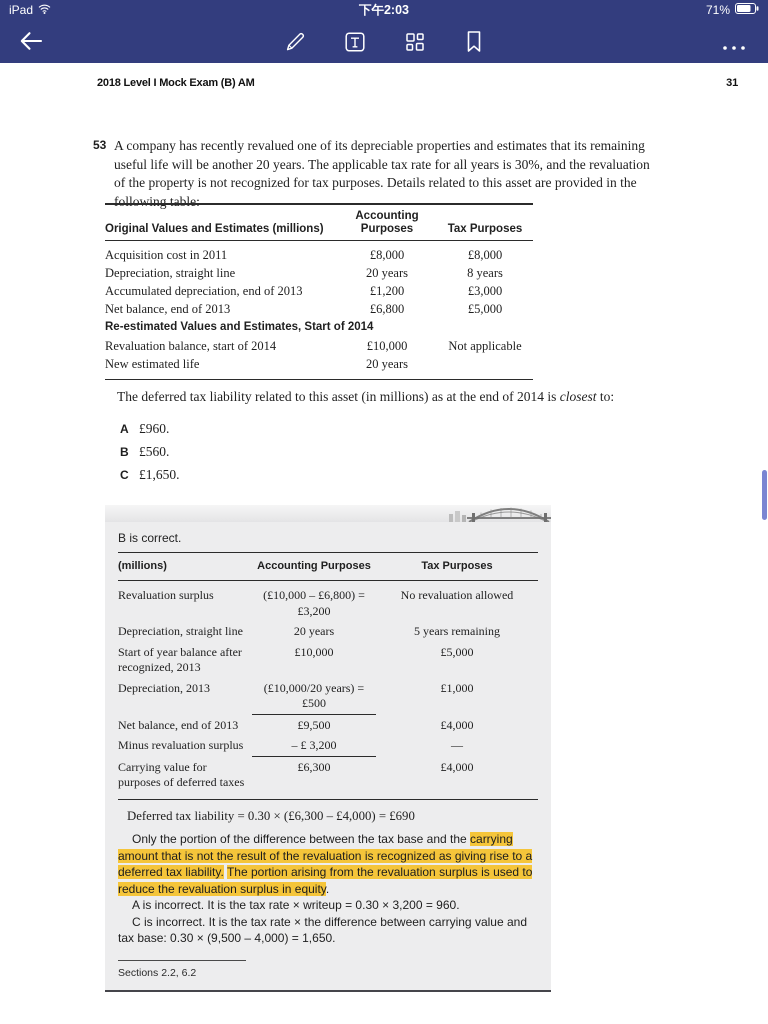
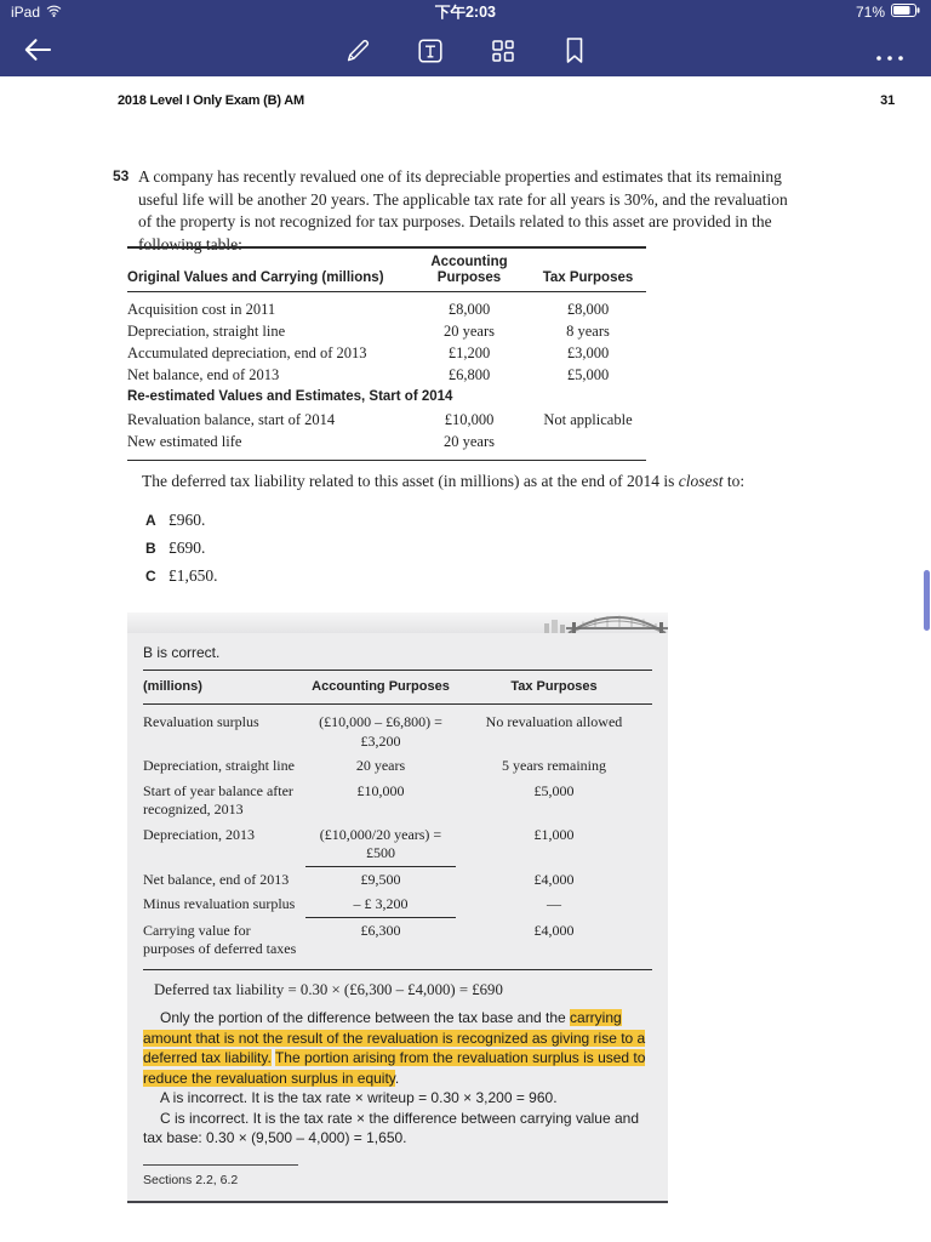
  iPad
  下午2:03
  71%
- 2018 Level I Mock Exam (B) AM
+ 2018 Level I Only Exam (B) AM
  31
  53
  A company has recently revalued one of its depreciable properties and estimates that its remaining useful life will be another 20 years. The applicable tax rate for all years is 30%, and the revaluation of the property is not recognized for tax purposes. Details related to this asset are provided in the following table:
- Original Values and Estimates (millions)
+ Original Values and Carrying (millions)
  Accounting Purposes
  Tax Purposes
  Acquisition cost in 2011
  £8,000
  £8,000
  Depreciation, straight line
  20 years
  8 years
  Accumulated depreciation, end of 2013
  £1,200
  £3,000
  Net balance, end of 2013
  £6,800
  £5,000
  Re-estimated Values and Estimates, Start of 2014
  Revaluation balance, start of 2014
  £10,000
  Not applicable
  New estimated life
  20 years
  The deferred tax liability related to this asset (in millions) as at the end of 2014 is closest to:
  A
  £960.
  B
- £560.
+ £690.
  C
  £1,650.
  B is correct.
  (millions)
  Accounting Purposes
  Tax Purposes
  Revaluation surplus
  (£10,000 – £6,800) =
  £3,200
  No revaluation allowed
  Depreciation, straight line
  20 years
  5 years remaining
  Start of year balance after recognized, 2013
  £10,000
  £5,000
  Depreciation, 2013
  (£10,000/20 years) =
  £500
  £1,000
  Net balance, end of 2013
  £9,500
  £4,000
  Minus revaluation surplus
  – £ 3,200
  —
  Carrying value for purposes of deferred taxes
  £6,300
  £4,000
  Deferred tax liability = 0.30 × (£6,300 – £4,000) = £690
  Only the portion of the difference between the tax base and the carrying amount that is not the result of the revaluation is recognized as giving rise to a deferred tax liability. The portion arising from the revaluation surplus is used to reduce the revaluation surplus in equity.
  A is incorrect. It is the tax rate × writeup = 0.30 × 3,200 = 960.
  C is incorrect. It is the tax rate × the difference between carrying value and tax base: 0.30 × (9,500 – 4,000) = 1,650.
  Sections 2.2, 6.2
